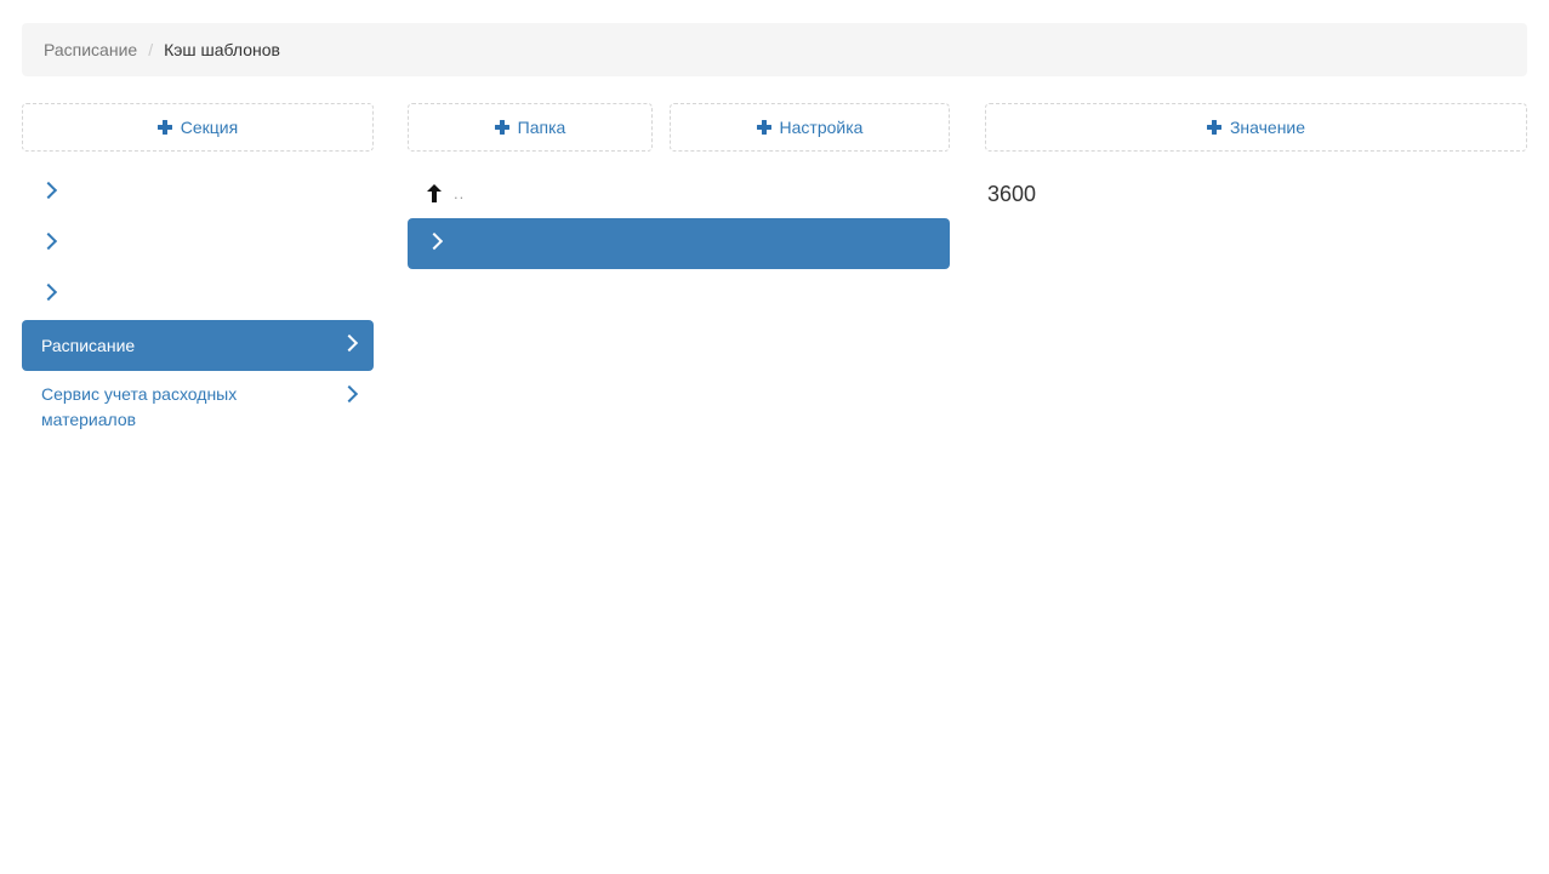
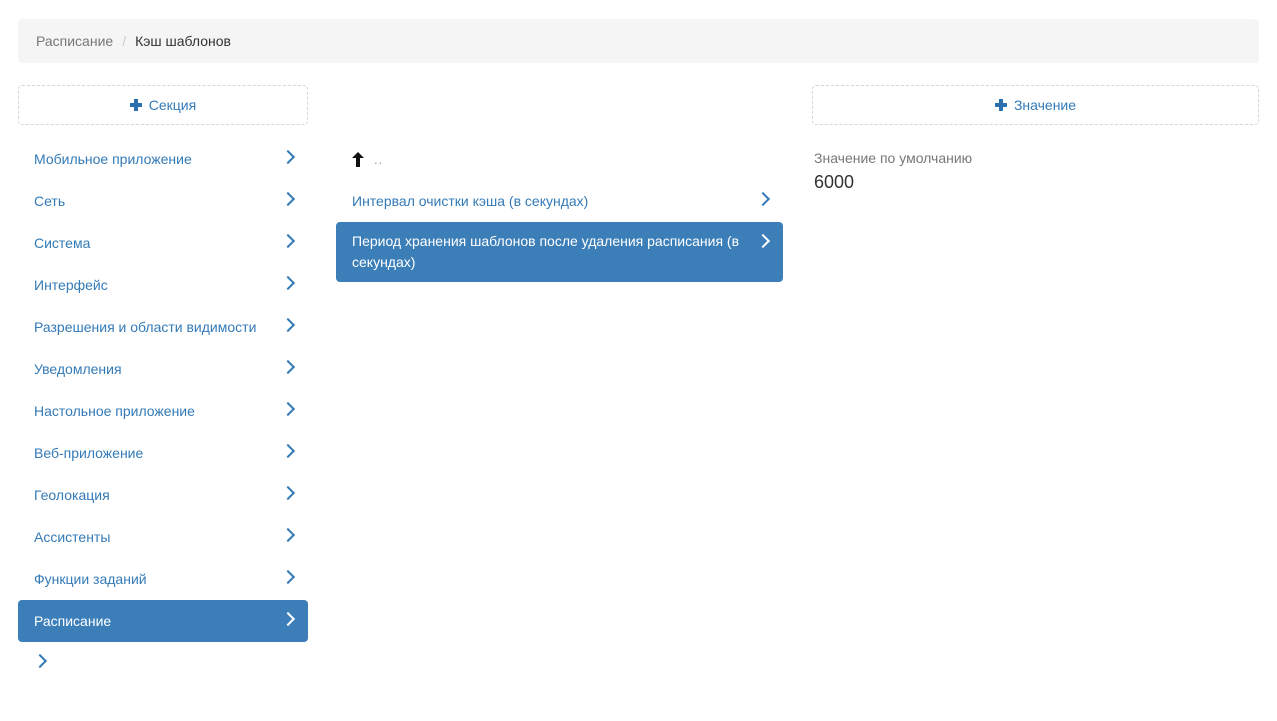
  Расписание
  /
  Кэш шаблонов
  Секция
- Папка
- Настройка
  Значение
+ Мобильное приложение
+ Сеть
+ Система
+ Интерфейс
+ Разрешения и области видимости
+ Уведомления
+ Настольное приложение
+ Веб-приложение
+ Геолокация
+ Ассистенты
+ Функции заданий
  Расписание
- Сервис учета расходных материалов
  ..
+ Интервал очистки кэша (в секундах)
+ Период хранения шаблонов после удаления расписания (в секундах)
+ Значение по умолчанию
- 3600
+ 6000
